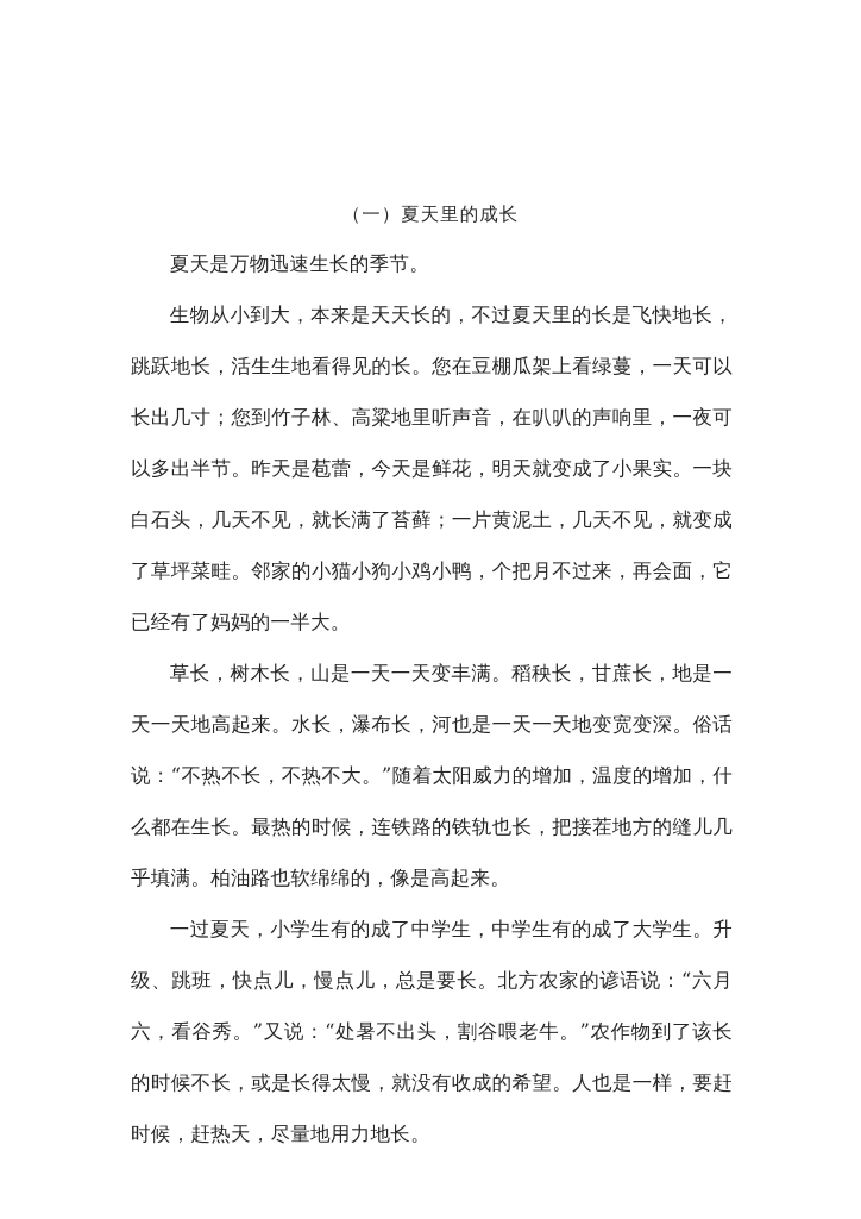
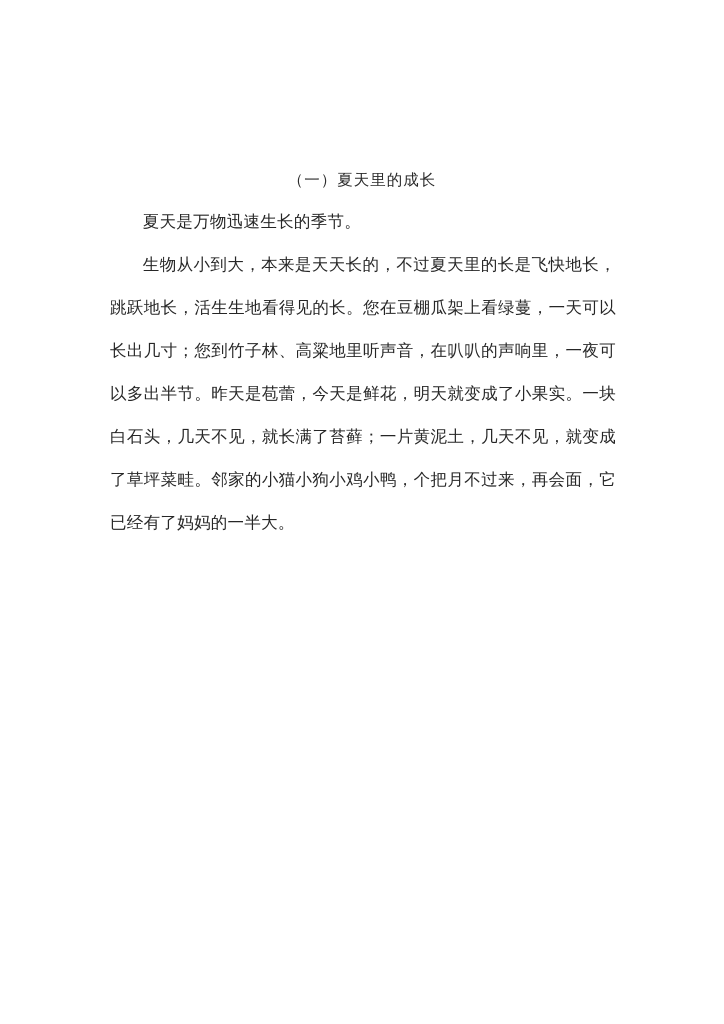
  （一）夏天里的成长
  夏天是万物迅速生长的季节。
  生物从小到大，本来是天天长的，不过夏天里的长是飞快地长，跳跃地长，活生生地看得见的长。您在豆棚瓜架上看绿蔓，一天可以长出几寸；您到竹子林、高粱地里听声音，在叭叭的声响里，一夜可以多出半节。昨天是苞蕾，今天是鲜花，明天就变成了小果实。一块白石头，几天不见，就长满了苔藓；一片黄泥土，几天不见，就变成了草坪菜畦。邻家的小猫小狗小鸡小鸭，个把月不过来，再会面，它已经有了妈妈的一半大。
- 草长，树木长，山是一天一天变丰满。稻秧长，甘蔗长，地是一天一天地高起来。水长，瀑布长，河也是一天一天地变宽变深。俗话说：“不热不长，不热不大。”随着太阳威力的增加，温度的增加，什么都在生长。最热的时候，连铁路的铁轨也长，把接茬地方的缝儿几乎填满。柏油路也软绵绵的，像是高起来。
- 一过夏天，小学生有的成了中学生，中学生有的成了大学生。升级、跳班，快点儿，慢点儿，总是要长。北方农家的谚语说：“六月六，看谷秀。”又说：“处暑不出头，割谷喂老牛。”农作物到了该长的时候不长，或是长得太慢，就没有收成的希望。人也是一样，要赶时候，赶热天，尽量地用力地长。
